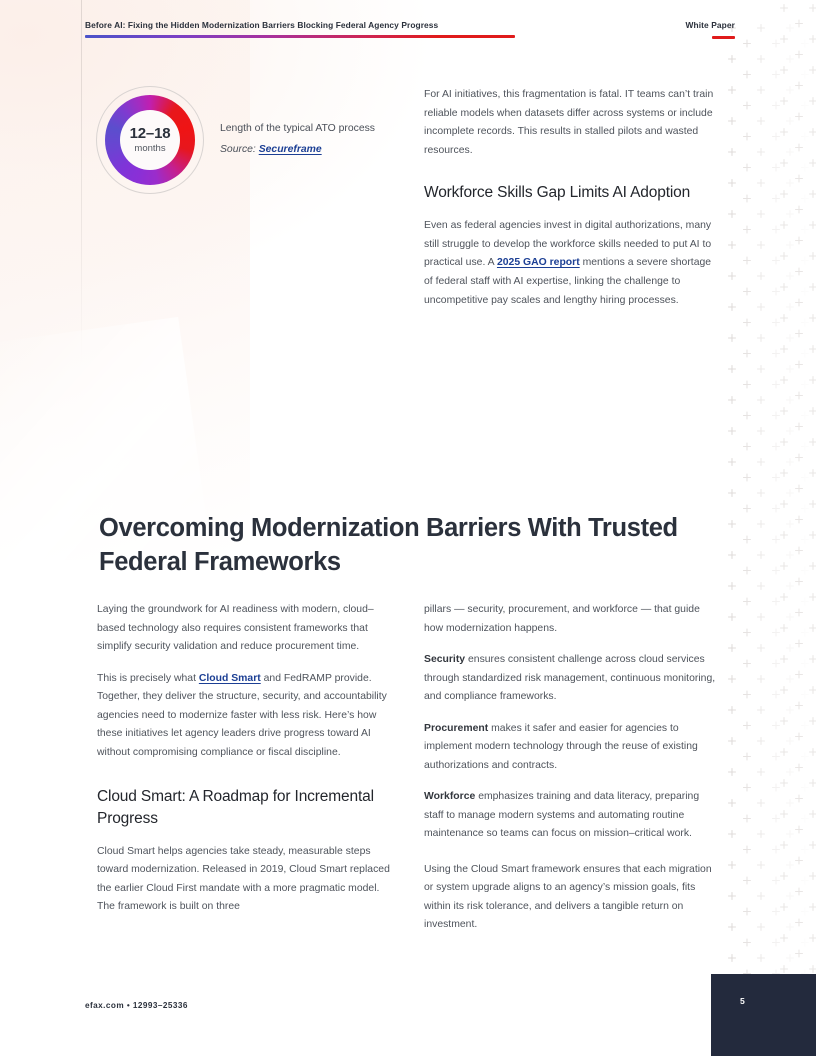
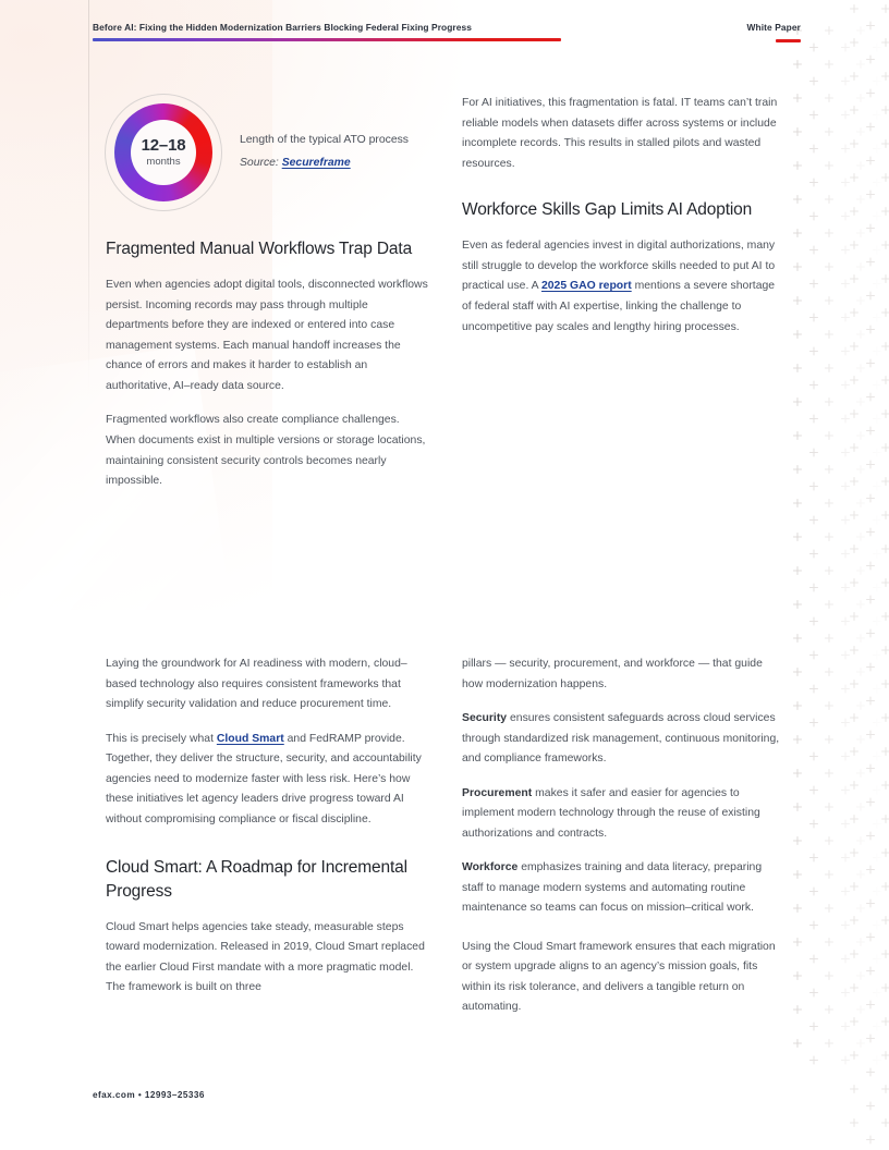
- Before AI: Fixing the Hidden Modernization Barriers Blocking Federal Agency Progress
+ Before AI: Fixing the Hidden Modernization Barriers Blocking Federal Fixing Progress
  White Paper
  12–18
  months
  Length of the typical ATO process
  Source: Secureframe
+ Fragmented Manual Workflows Trap Data
+ Even when agencies adopt digital tools, disconnected workflows persist. Incoming records may pass through multiple departments before they are indexed or entered into case management systems. Each manual handoff increases the chance of errors and makes it harder to establish an authoritative, AI–ready data source.
+ Fragmented workflows also create compliance challenges. When documents exist in multiple versions or storage locations, maintaining consistent security controls becomes nearly impossible.
  For AI initiatives, this fragmentation is fatal. IT teams can’t train reliable models when datasets differ across systems or include incomplete records. This results in stalled pilots and wasted resources.
  Workforce Skills Gap Limits AI Adoption
  Even as federal agencies invest in digital authorizations, many still struggle to develop the workforce skills needed to put AI to practical use. A 2025 GAO report mentions a severe shortage of federal staff with AI expertise, linking the challenge to uncompetitive pay scales and lengthy hiring processes.
- Overcoming Modernization Barriers With Trusted Federal Frameworks
  Laying the groundwork for AI readiness with modern, cloud–based technology also requires consistent frameworks that simplify security validation and reduce procurement time.
  This is precisely what Cloud Smart and FedRAMP provide. Together, they deliver the structure, security, and accountability agencies need to modernize faster with less risk. Here’s how these initiatives let agency leaders drive progress toward AI without compromising compliance or fiscal discipline.
  Cloud Smart: A Roadmap for Incremental Progress
  Cloud Smart helps agencies take steady, measurable steps toward modernization. Released in 2019, Cloud Smart replaced the earlier Cloud First mandate with a more pragmatic model. The framework is built on three
  pillars — security, procurement, and workforce — that guide how modernization happens.
- Security ensures consistent challenge across cloud services through standardized risk management, continuous monitoring, and compliance frameworks.
+ Security ensures consistent safeguards across cloud services through standardized risk management, continuous monitoring, and compliance frameworks.
  Procurement makes it safer and easier for agencies to implement modern technology through the reuse of existing authorizations and contracts.
  Workforce emphasizes training and data literacy, preparing staff to manage modern systems and automating routine maintenance so teams can focus on mission–critical work.
- Using the Cloud Smart framework ensures that each migration or system upgrade aligns to an agency’s mission goals, fits within its risk tolerance, and delivers a tangible return on investment.
+ Using the Cloud Smart framework ensures that each migration or system upgrade aligns to an agency’s mission goals, fits within its risk tolerance, and delivers a tangible return on automating.
  efax.com • 12993–25336
- 5
